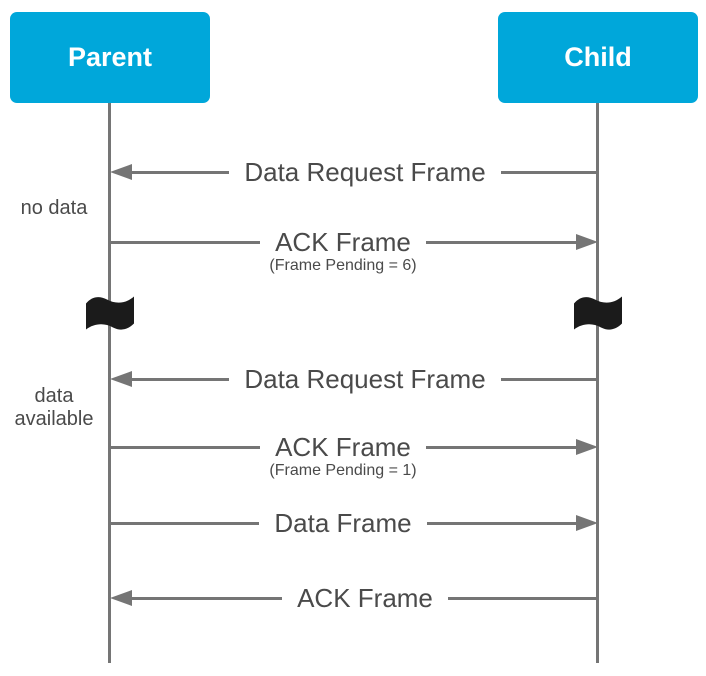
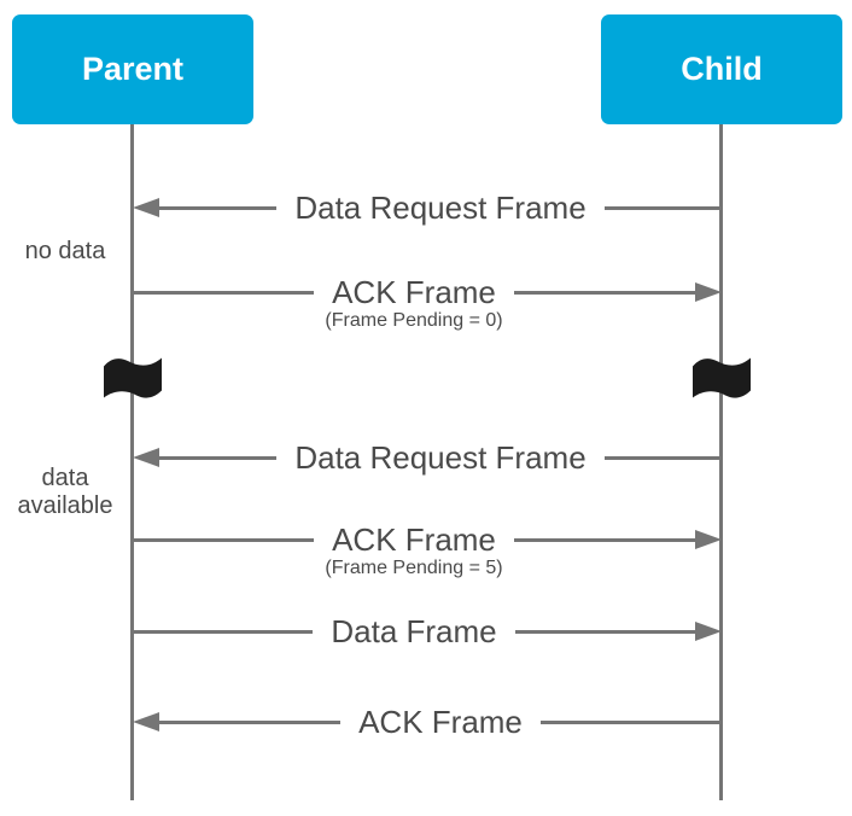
  Parent
  Child
  Data Request Frame
  no data
  ACK Frame
- (Frame Pending = 6)
+ (Frame Pending = 0)
  Data Request Frame
  data available
  ACK Frame
- (Frame Pending = 1)
+ (Frame Pending = 5)
  Data Frame
  ACK Frame
